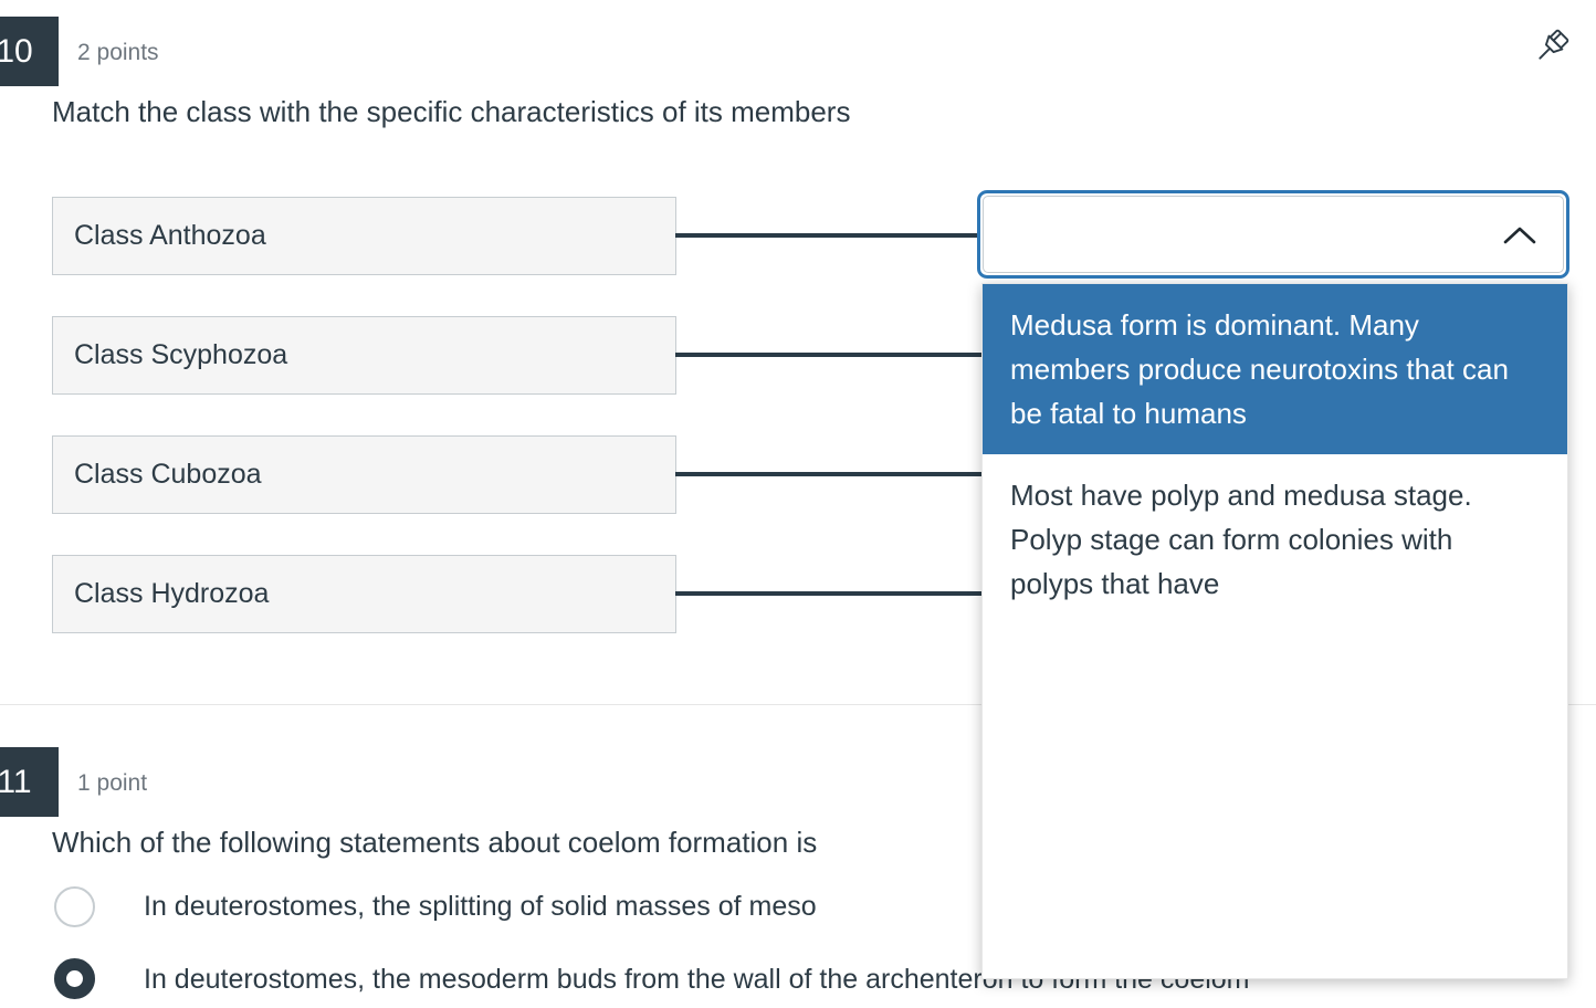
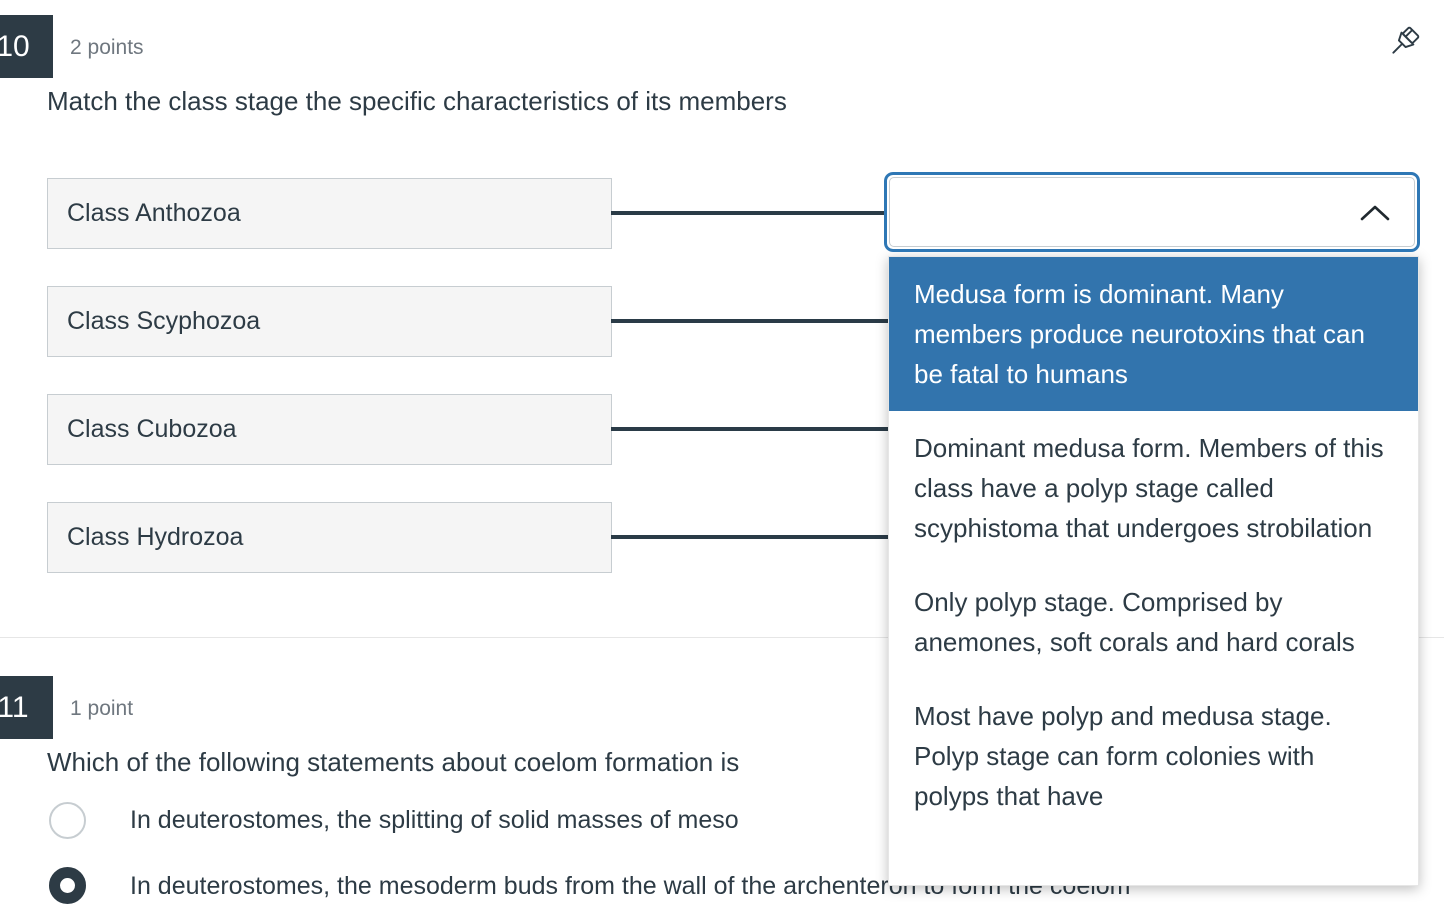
  10
  2 points
- Match the class with the specific characteristics of its members
+ Match the class stage the specific characteristics of its members
  Class Anthozoa
  Class Scyphozoa
  Class Cubozoa
  Class Hydrozoa
  Medusa form is dominant. Many members produce neurotoxins that can be fatal to humans
+ Dominant medusa form. Members of this class have a polyp stage called scyphistoma that undergoes strobilation
+ Only polyp stage. Comprised by anemones, soft corals and hard corals
  Most have polyp and medusa stage. Polyp stage can form colonies with polyps that have
  11
  1 point
  Which of the following statements about coelom formation is
  In deuterostomes, the splitting of solid masses of meso
  In deuterostomes, the mesoderm buds from the wall of the archenteron to form the coelom
